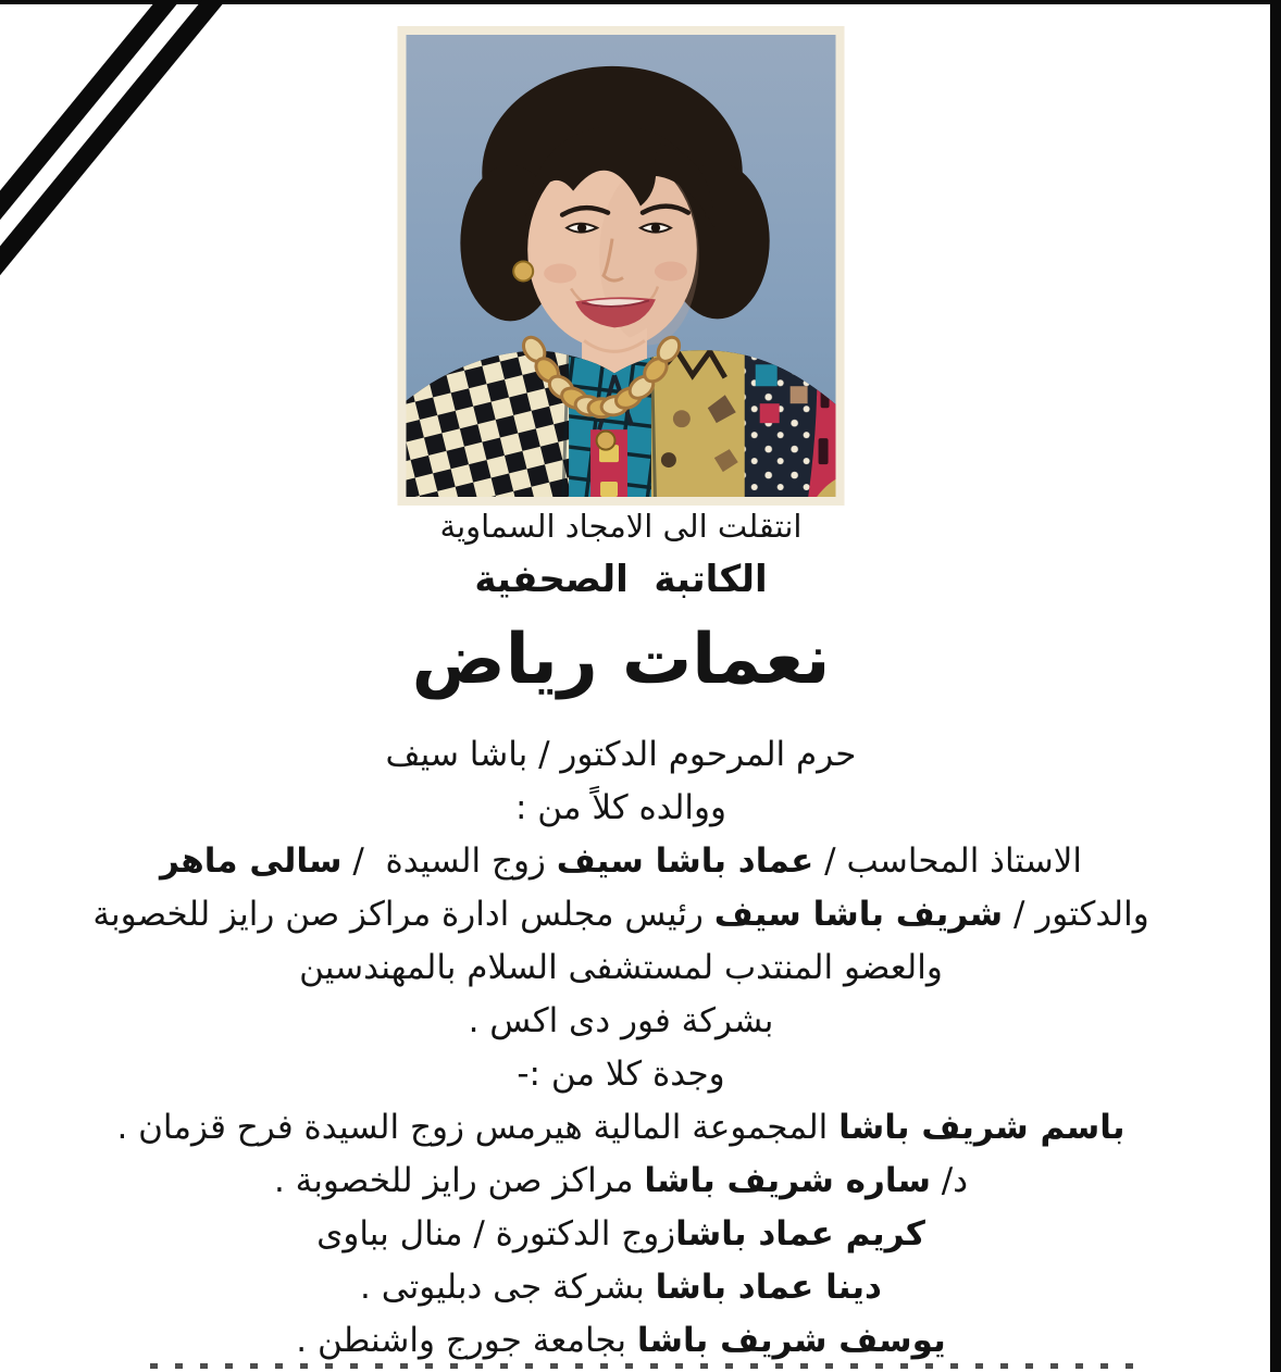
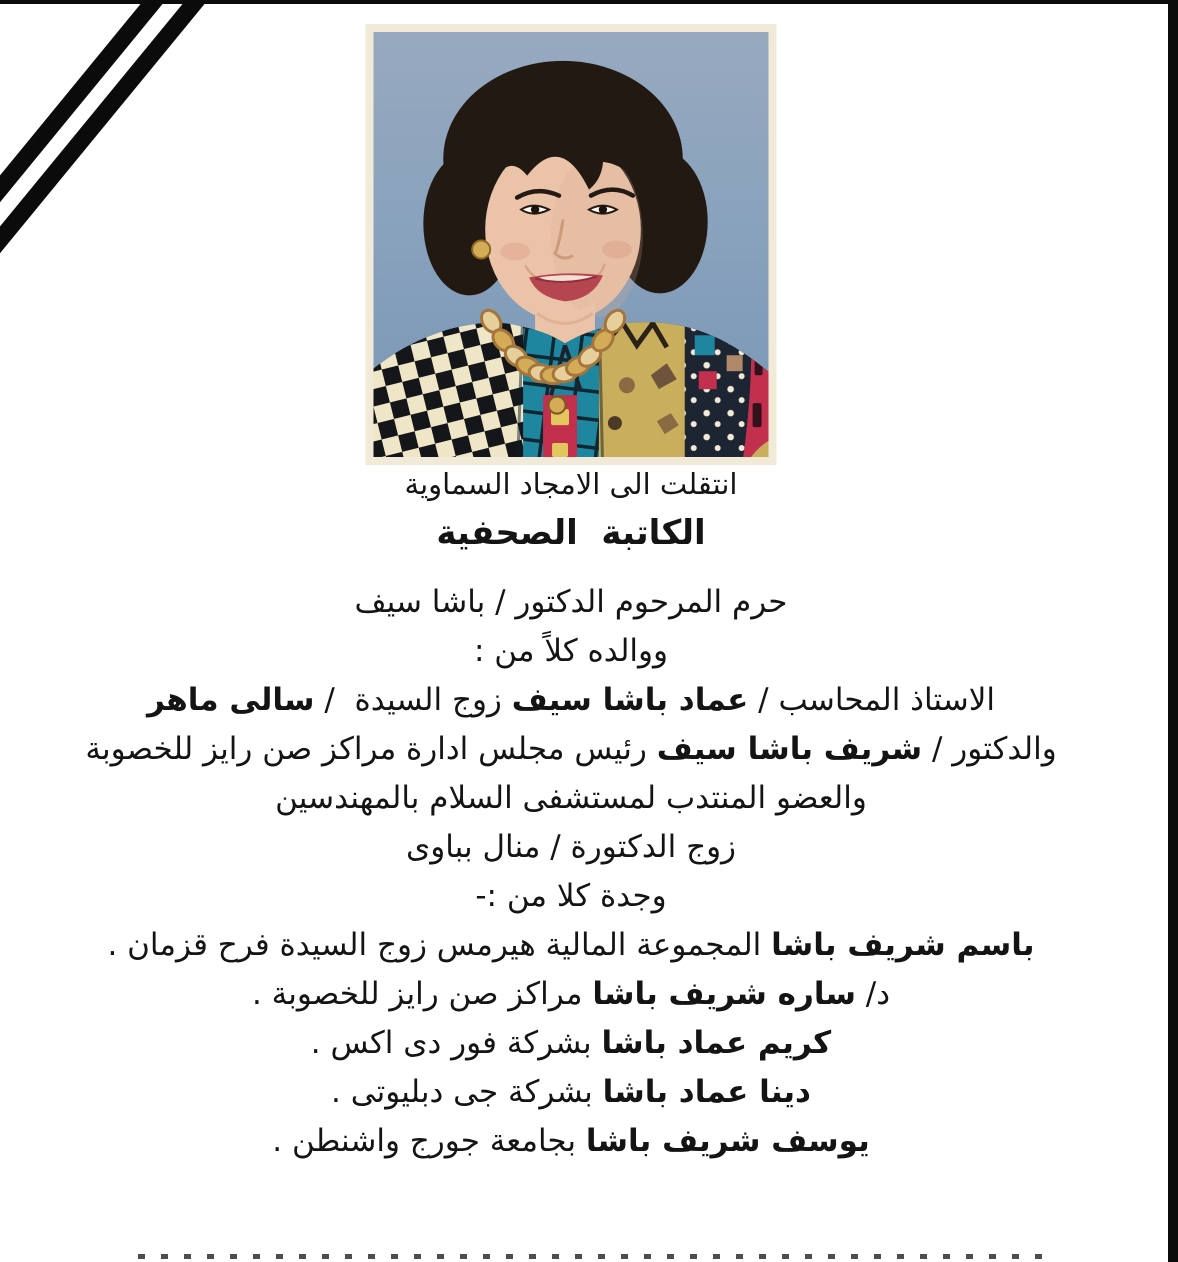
  انتقلت الى الامجاد السماوية
  الكاتبة الصحفية
- نعمات رياض
  حرم المرحوم الدكتور / باشا سيف
  ووالده كلاً من :
  الاستاذ المحاسب / عماد باشا سيف زوج السيدة / سالى ماهر
  والدكتور / شريف باشا سيف رئيس مجلس ادارة مراكز صن رايز للخصوبة
  والعضو المنتدب لمستشفى السلام بالمهندسين
- بشركة فور دى اكس .
+ زوج الدكتورة / منال بباوى
  وجدة كلا من :-
  باسم شريف باشا المجموعة المالية هيرمس زوج السيدة فرح قزمان .
  د/ ساره شريف باشا مراكز صن رايز للخصوبة .
- كريم عماد باشازوج الدكتورة / منال بباوى
+ كريم عماد باشا بشركة فور دى اكس .
  دينا عماد باشا بشركة جى دبليوتى .
  يوسف شريف باشا بجامعة جورج واشنطن .
